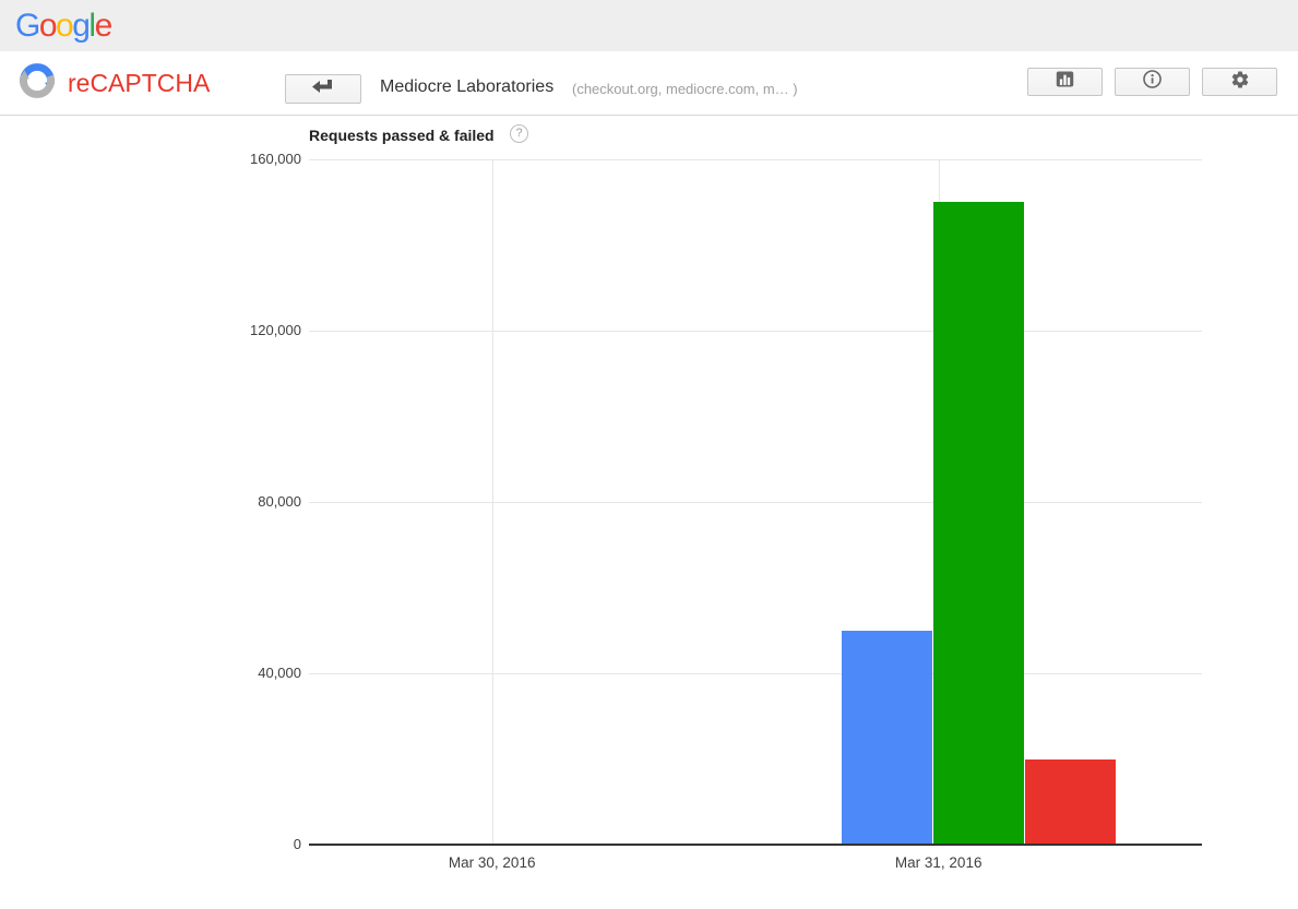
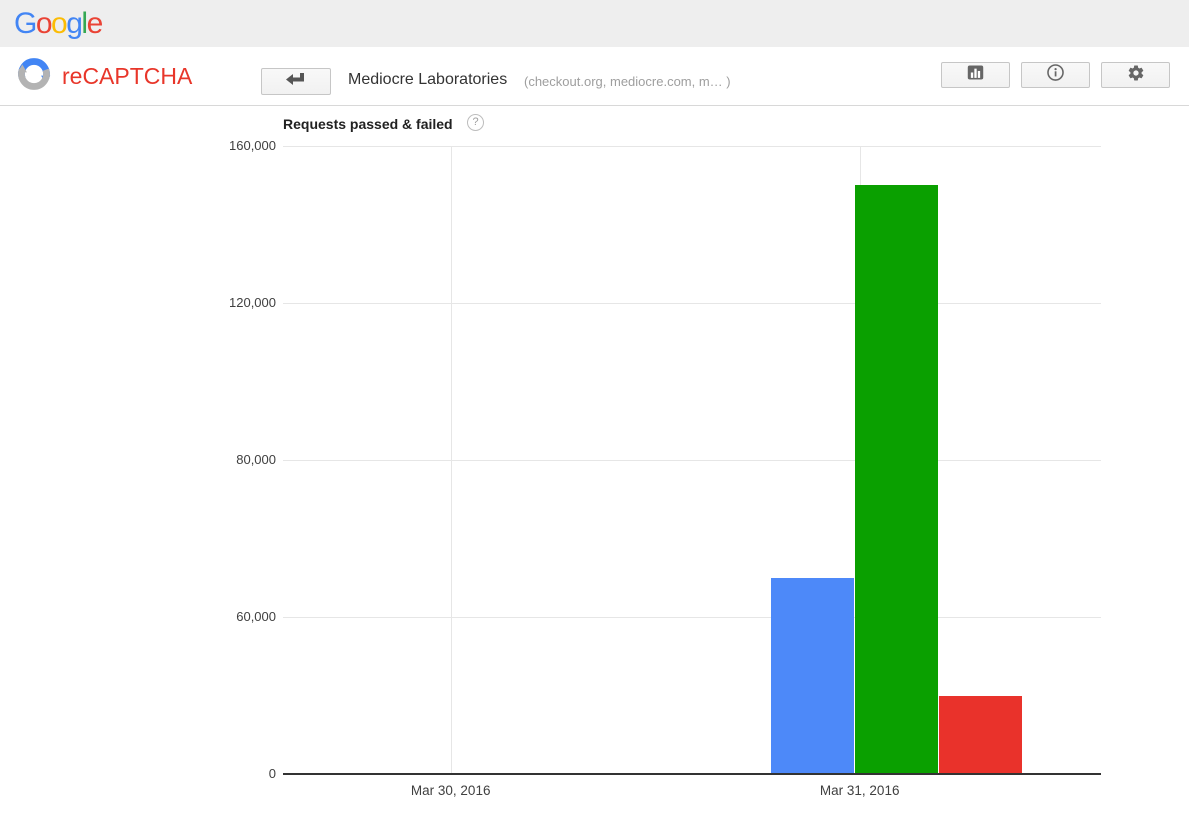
  Google
  reCAPTCHA
  Mediocre Laboratories
  (checkout.org, mediocre.com, m… )
  Requests passed & failed
  ?
  0
- 40,000
+ 60,000
  80,000
  120,000
  160,000
  Mar 30, 2016
  Mar 31, 2016
